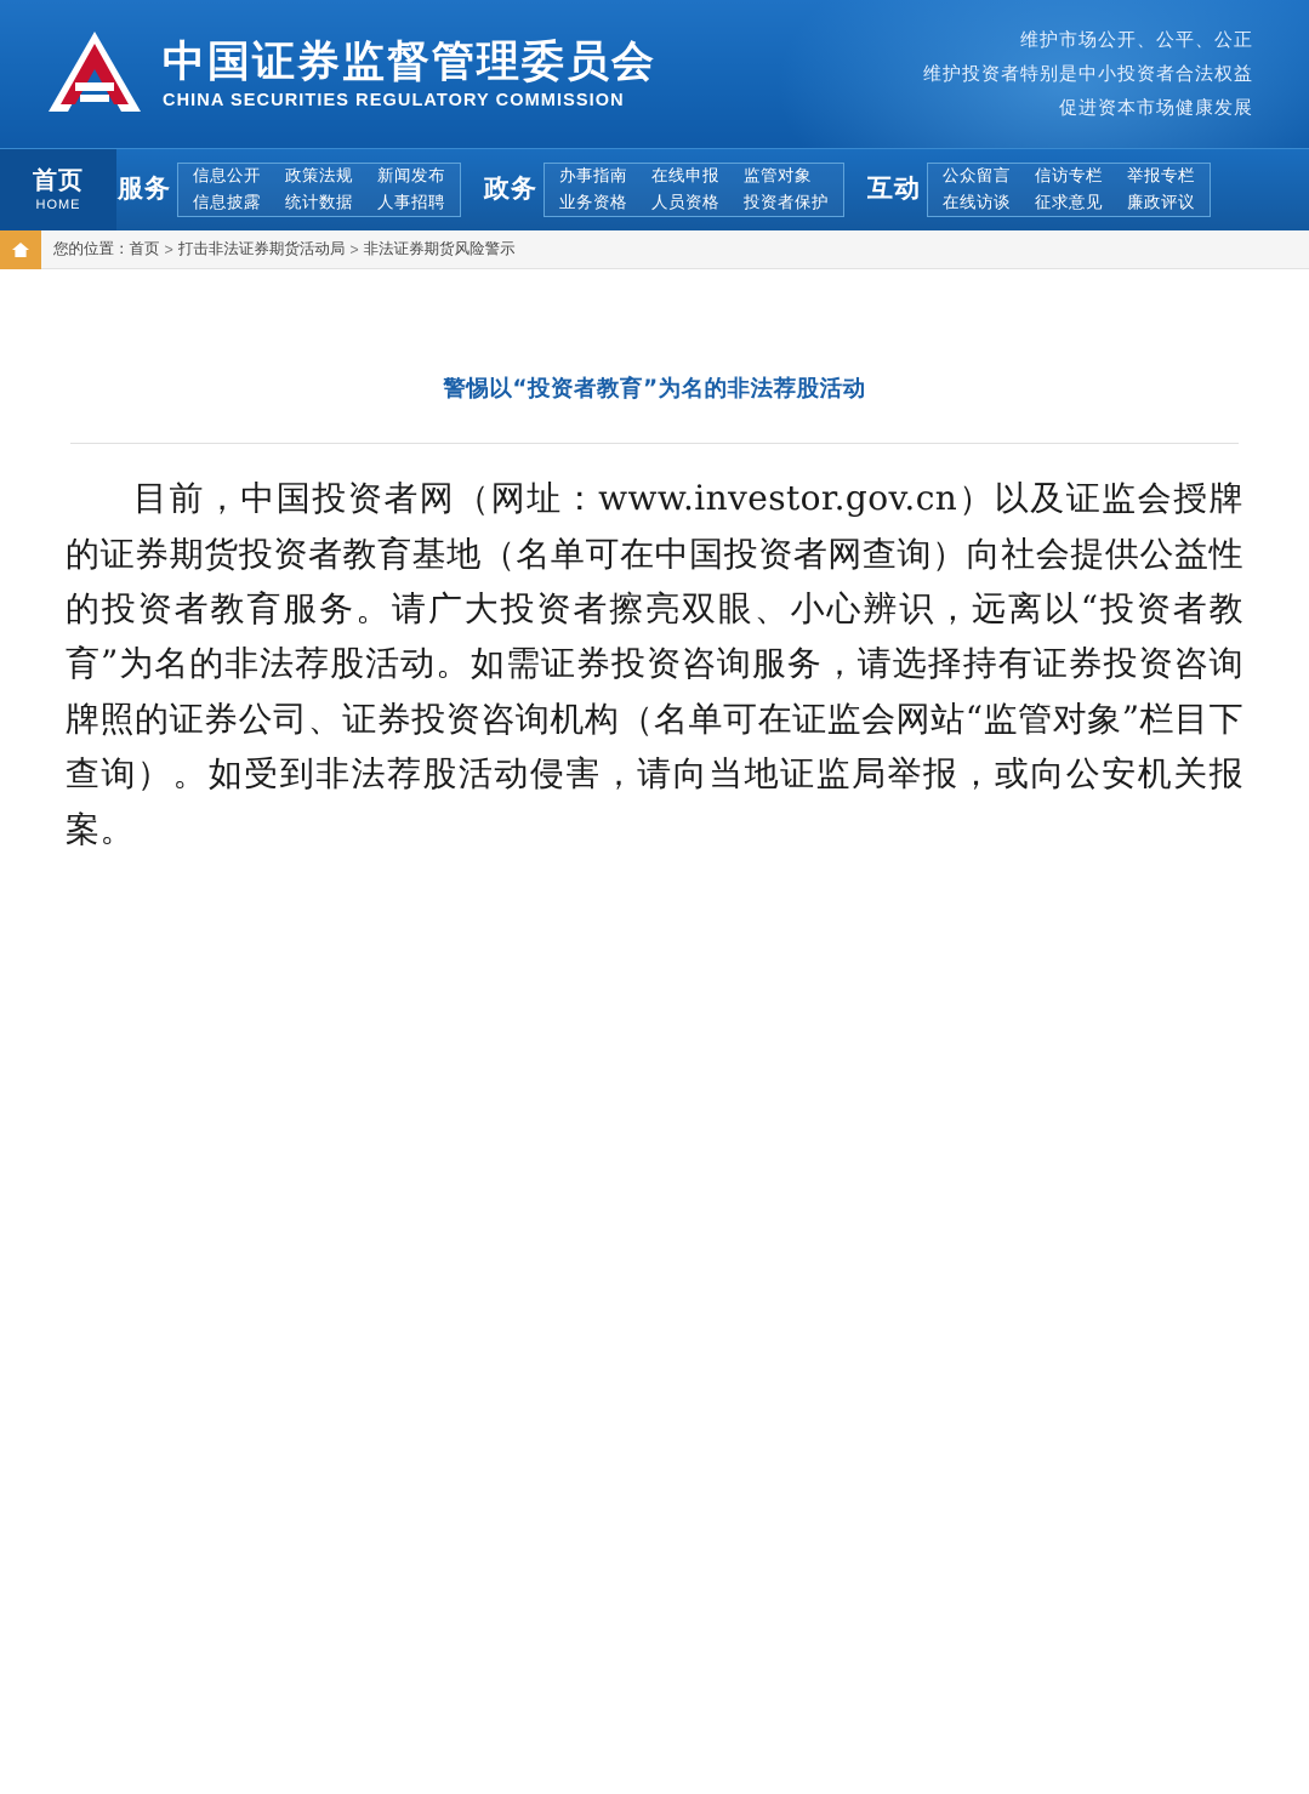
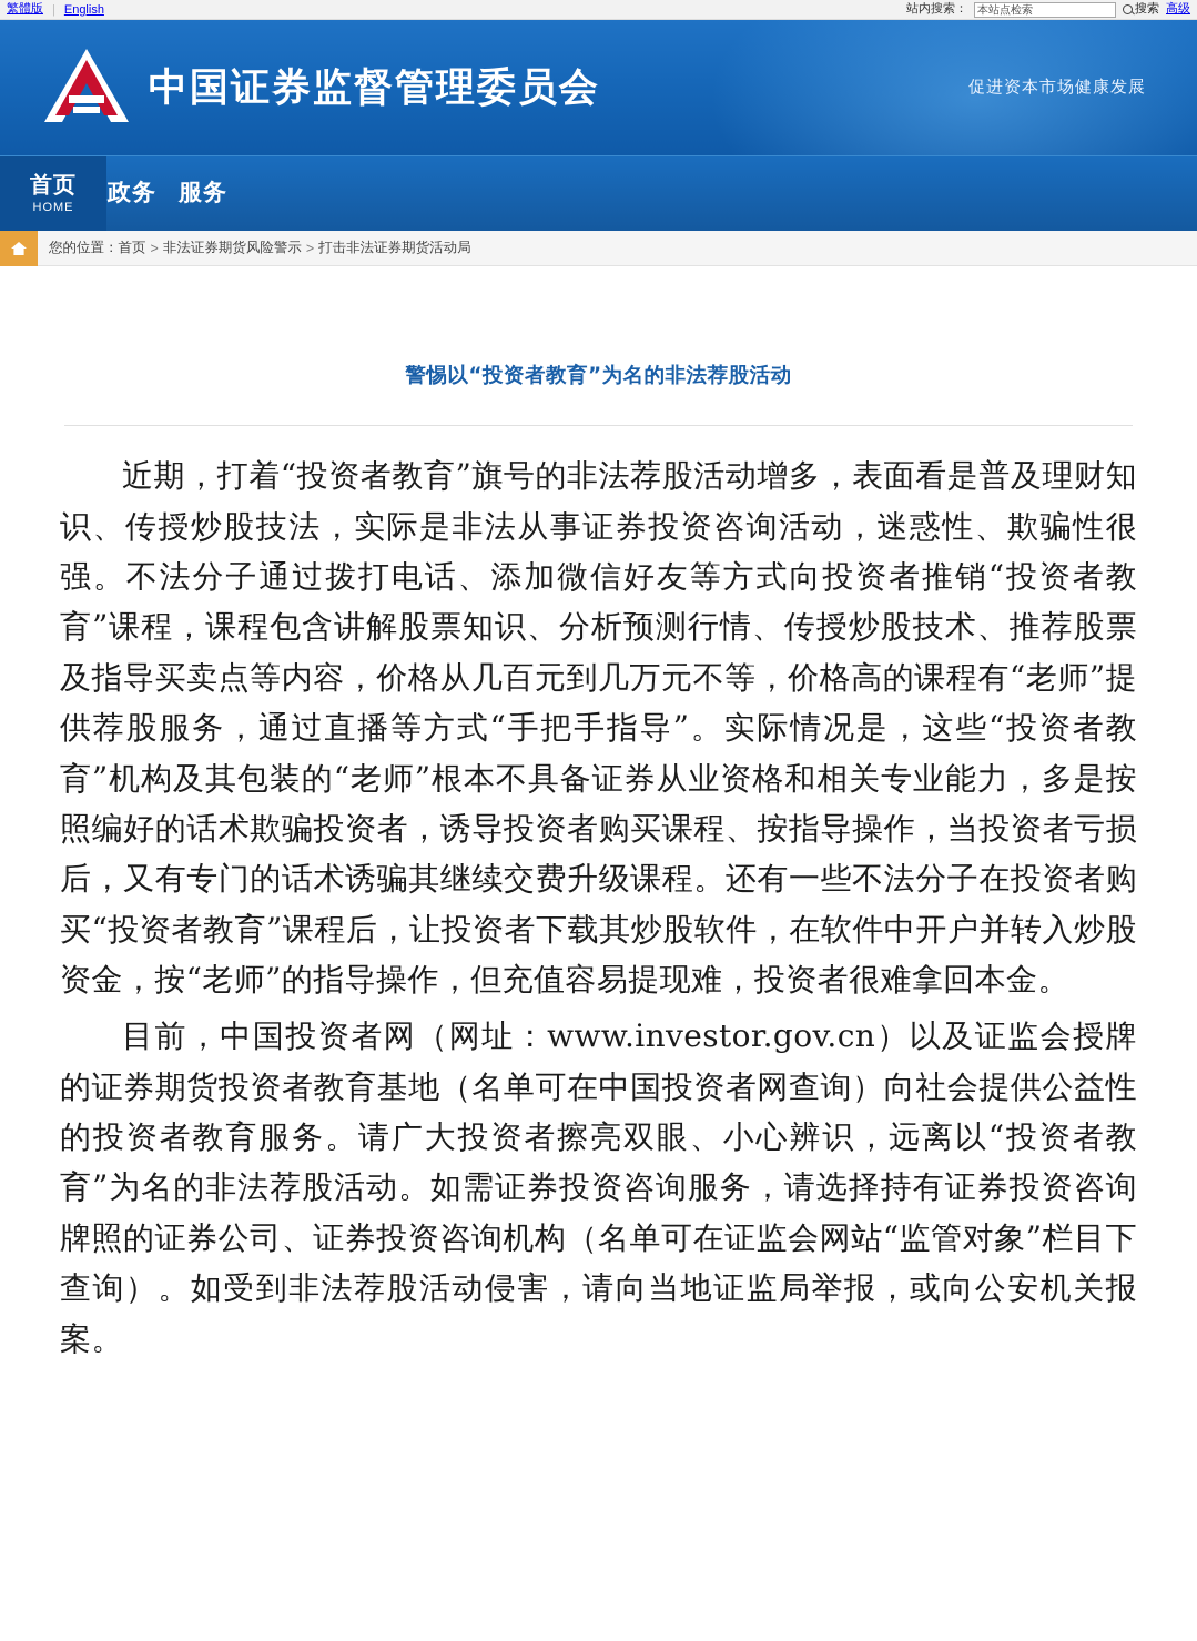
+ 繁體版
+ |
+ English
+ 站内搜索：
+ 本站点检索
+ 搜索
+ 高级
  中国证券监督管理委员会
- CHINA SECURITIES REGULATORY COMMISSION
- 维护市场公开、公平、公正
- 维护投资者特别是中小投资者合法权益
  促进资本市场健康发展
  首页
  HOME
- 服务
+ 政务
- 信息公开
- 信息披露
- 政策法规
- 统计数据
- 新闻发布
- 人事招聘
- 政务
+ 服务
- 办事指南
- 业务资格
- 在线申报
- 人员资格
- 监管对象
- 投资者保护
- 互动
- 公众留言
- 在线访谈
- 信访专栏
- 征求意见
- 举报专栏
- 廉政评议
  您的位置：
  首页
  >
- 打击非法证券期货活动局
+ 非法证券期货风险警示
  >
- 非法证券期货风险警示
+ 打击非法证券期货活动局
  警惕以“投资者教育”为名的非法荐股活动
+ 近期，打着“投资者教育”旗号的非法荐股活动增多，表面看是普及理财知识、传授炒股技法，实际是非法从事证券投资咨询活动，迷惑性、欺骗性很强。不法分子通过拨打电话、添加微信好友等方式向投资者推销“投资者教育”课程，课程包含讲解股票知识、分析预测行情、传授炒股技术、推荐股票及指导买卖点等内容，价格从几百元到几万元不等，价格高的课程有“老师”提供荐股服务，通过直播等方式“手把手指导”。实际情况是，这些“投资者教育”机构及其包装的“老师”根本不具备证券从业资格和相关专业能力，多是按照编好的话术欺骗投资者，诱导投资者购买课程、按指导操作，当投资者亏损后，又有专门的话术诱骗其继续交费升级课程。还有一些不法分子在投资者购买“投资者教育”课程后，让投资者下载其炒股软件，在软件中开户并转入炒股资金，按“老师”的指导操作，但充值容易提现难，投资者很难拿回本金。
  目前，中国投资者网（网址：www.investor.gov.cn）以及证监会授牌的证券期货投资者教育基地（名单可在中国投资者网查询）向社会提供公益性的投资者教育服务。请广大投资者擦亮双眼、小心辨识，远离以“投资者教育”为名的非法荐股活动。如需证券投资咨询服务，请选择持有证券投资咨询牌照的证券公司、证券投资咨询机构（名单可在证监会网站“监管对象”栏目下查询）。如受到非法荐股活动侵害，请向当地证监局举报，或向公安机关报案。
